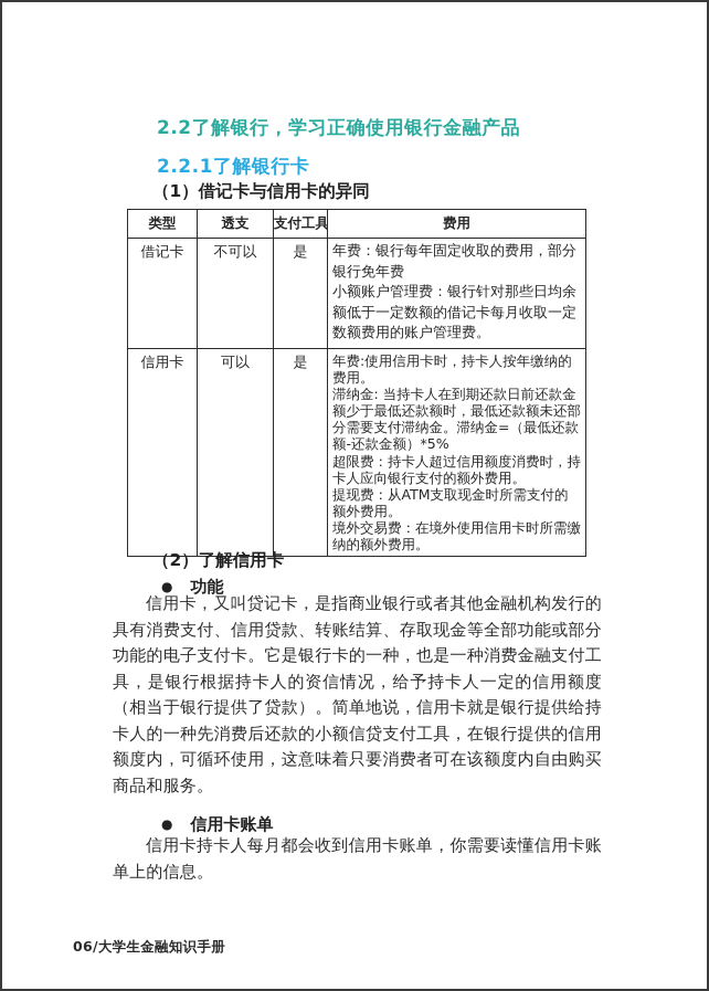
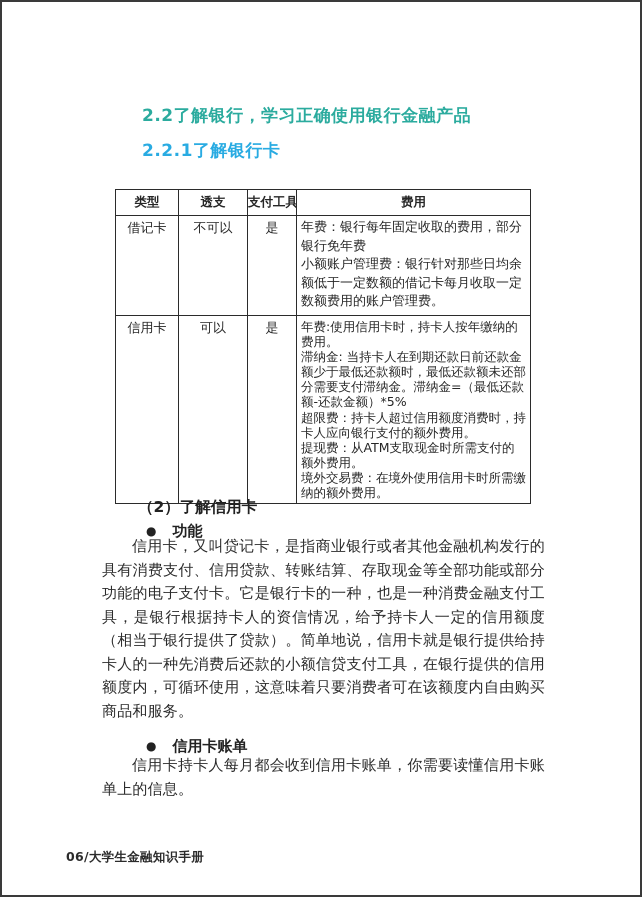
  2.2了解银行，学习正确使用银行金融产品
  2.2.1了解银行卡
- （1）借记卡与信用卡的异同
  类型	透支	支付工具	费用
  借记卡	不可以	是	年费：银行每年固定收取的费用，部分银行免年费 小额账户管理费：银行针对那些日均余额低于一定数额的借记卡每月收取一定数额费用的账户管理费。
  信用卡	可以	是	年费:使用信用卡时，持卡人按年缴纳的费用。 滞纳金: 当持卡人在到期还款日前还款金额少于最低还款额时，最低还款额未还部分需要支付滞纳金。滞纳金=（最低还款额-还款金额）*5% 超限费：持卡人超过信用额度消费时，持卡人应向银行支付的额外费用。 提现费：从ATM支取现金时所需支付的额外费用。 境外交易费：在境外使用信用卡时所需缴纳的额外费用。
  （2）了解信用卡
  ● 功能
  信用卡，又叫贷记卡，是指商业银行或者其他金融机构发行的具有消费支付、信用贷款、转账结算、存取现金等全部功能或部分功能的电子支付卡。它是银行卡的一种，也是一种消费金融支付工具，是银行根据持卡人的资信情况，给予持卡人一定的信用额度（相当于银行提供了贷款）。简单地说，信用卡就是银行提供给持卡人的一种先消费后还款的小额信贷支付工具，在银行提供的信用额度内，可循环使用，这意味着只要消费者可在该额度内自由购买商品和服务。
  ● 信用卡账单
  信用卡持卡人每月都会收到信用卡账单，你需要读懂信用卡账单上的信息。
  06/大学生金融知识手册
